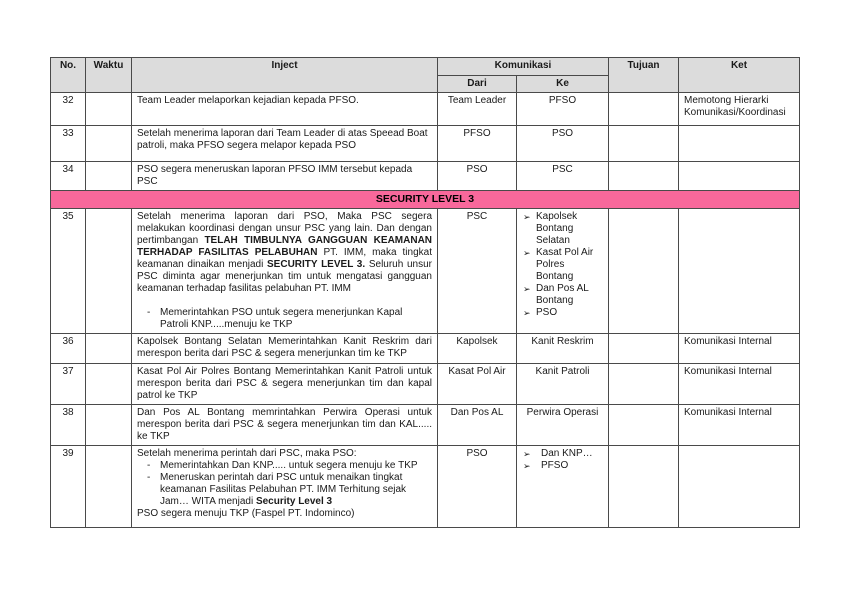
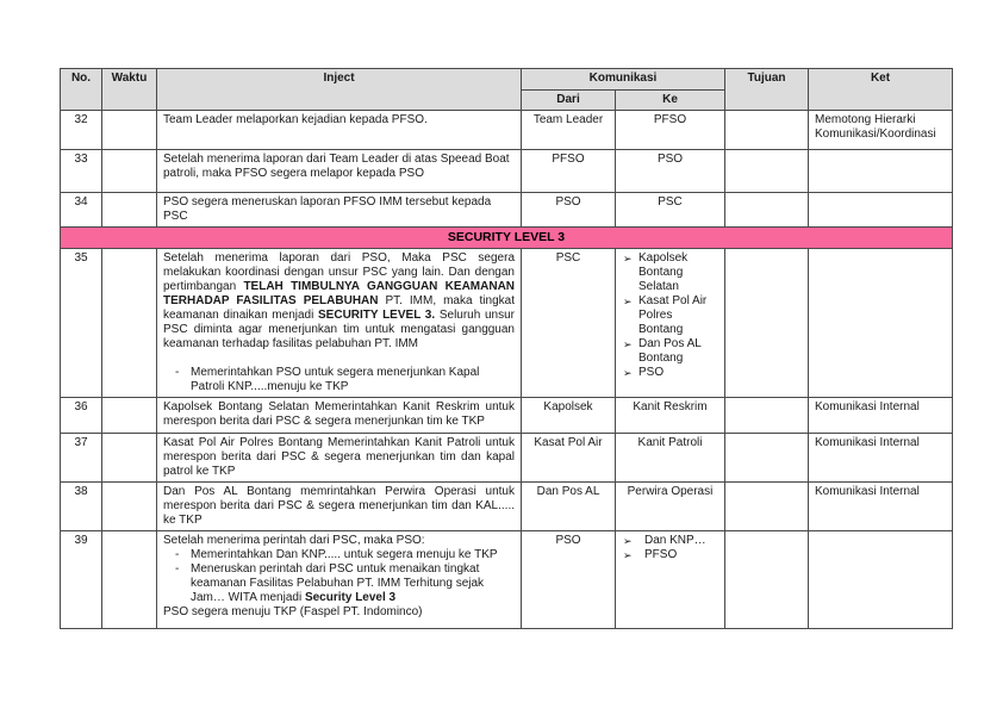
  No.	Waktu	Inject	Komunikasi	Tujuan	Ket
  Dari	Ke
  32		Team Leader melaporkan kejadian kepada PFSO.	Team Leader	PFSO		Memotong Hierarki Komunikasi/Koordinasi
  33		Setelah menerima laporan dari Team Leader di atas Speead Boat patroli, maka PFSO segera melapor kepada PSO	PFSO	PSO
  34		PSO segera meneruskan laporan PFSO IMM tersebut kepada PSC	PSO	PSC
  SECURITY LEVEL 3
  35		Setelah menerima laporan dari PSO, Maka PSC segera melakukan koordinasi dengan unsur PSC yang lain. Dan dengan pertimbangan TELAH TIMBULNYA GANGGUAN KEAMANAN TERHADAP FASILITAS PELABUHAN PT. IMM, maka tingkat keamanan dinaikan menjadi SECURITY LEVEL 3. Seluruh unsur PSC diminta agar menerjunkan tim untuk mengatasi gangguan keamanan terhadap fasilitas pelabuhan PT. IMM - Memerintahkan PSO untuk segera menerjunkan Kapal Patroli KNP.....menuju ke TKP	PSC	➢ Kapolsek Bontang Selatan ➢ Kasat Pol Air Polres Bontang ➢ Dan Pos AL Bontang ➢ PSO
- 36		Kapolsek Bontang Selatan Memerintahkan Kanit Reskrim dari merespon berita dari PSC & segera menerjunkan tim ke TKP	Kapolsek	Kanit Reskrim		Komunikasi Internal
+ 36		Kapolsek Bontang Selatan Memerintahkan Kanit Reskrim untuk merespon berita dari PSC & segera menerjunkan tim ke TKP	Kapolsek	Kanit Reskrim		Komunikasi Internal
  37		Kasat Pol Air Polres Bontang Memerintahkan Kanit Patroli untuk merespon berita dari PSC & segera menerjunkan tim dan kapal patrol ke TKP	Kasat Pol Air	Kanit Patroli		Komunikasi Internal
  38		Dan Pos AL Bontang memrintahkan Perwira Operasi untuk merespon berita dari PSC & segera menerjunkan tim dan KAL..... ke TKP	Dan Pos AL	Perwira Operasi		Komunikasi Internal
  39		Setelah menerima perintah dari PSC, maka PSO: - Memerintahkan Dan KNP..... untuk segera menuju ke TKP - Meneruskan perintah dari PSC untuk menaikan tingkat keamanan Fasilitas Pelabuhan PT. IMM Terhitung sejak Jam… WITA menjadi Security Level 3 PSO segera menuju TKP (Faspel PT. Indominco)	PSO	➢ Dan KNP… ➢ PFSO
